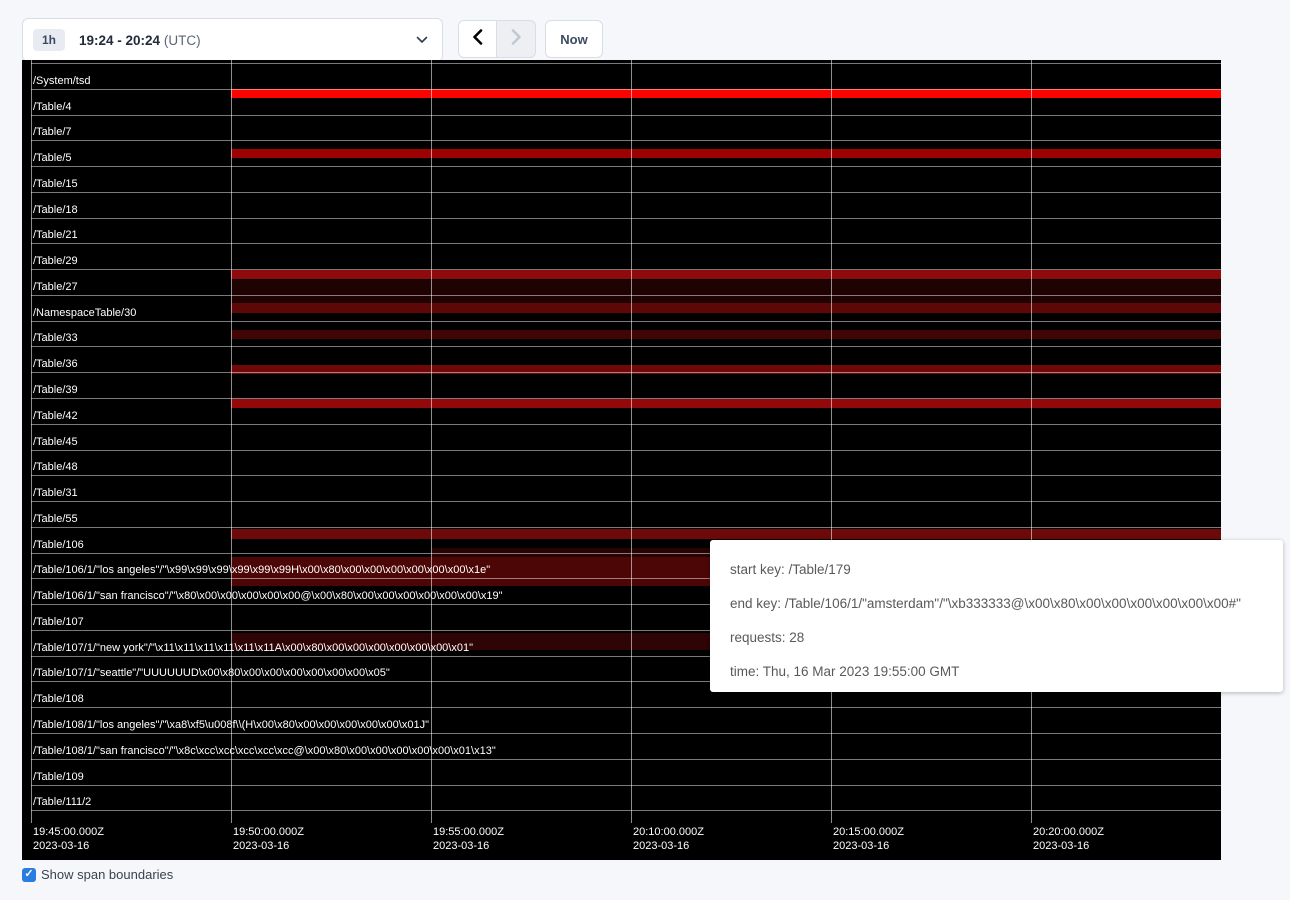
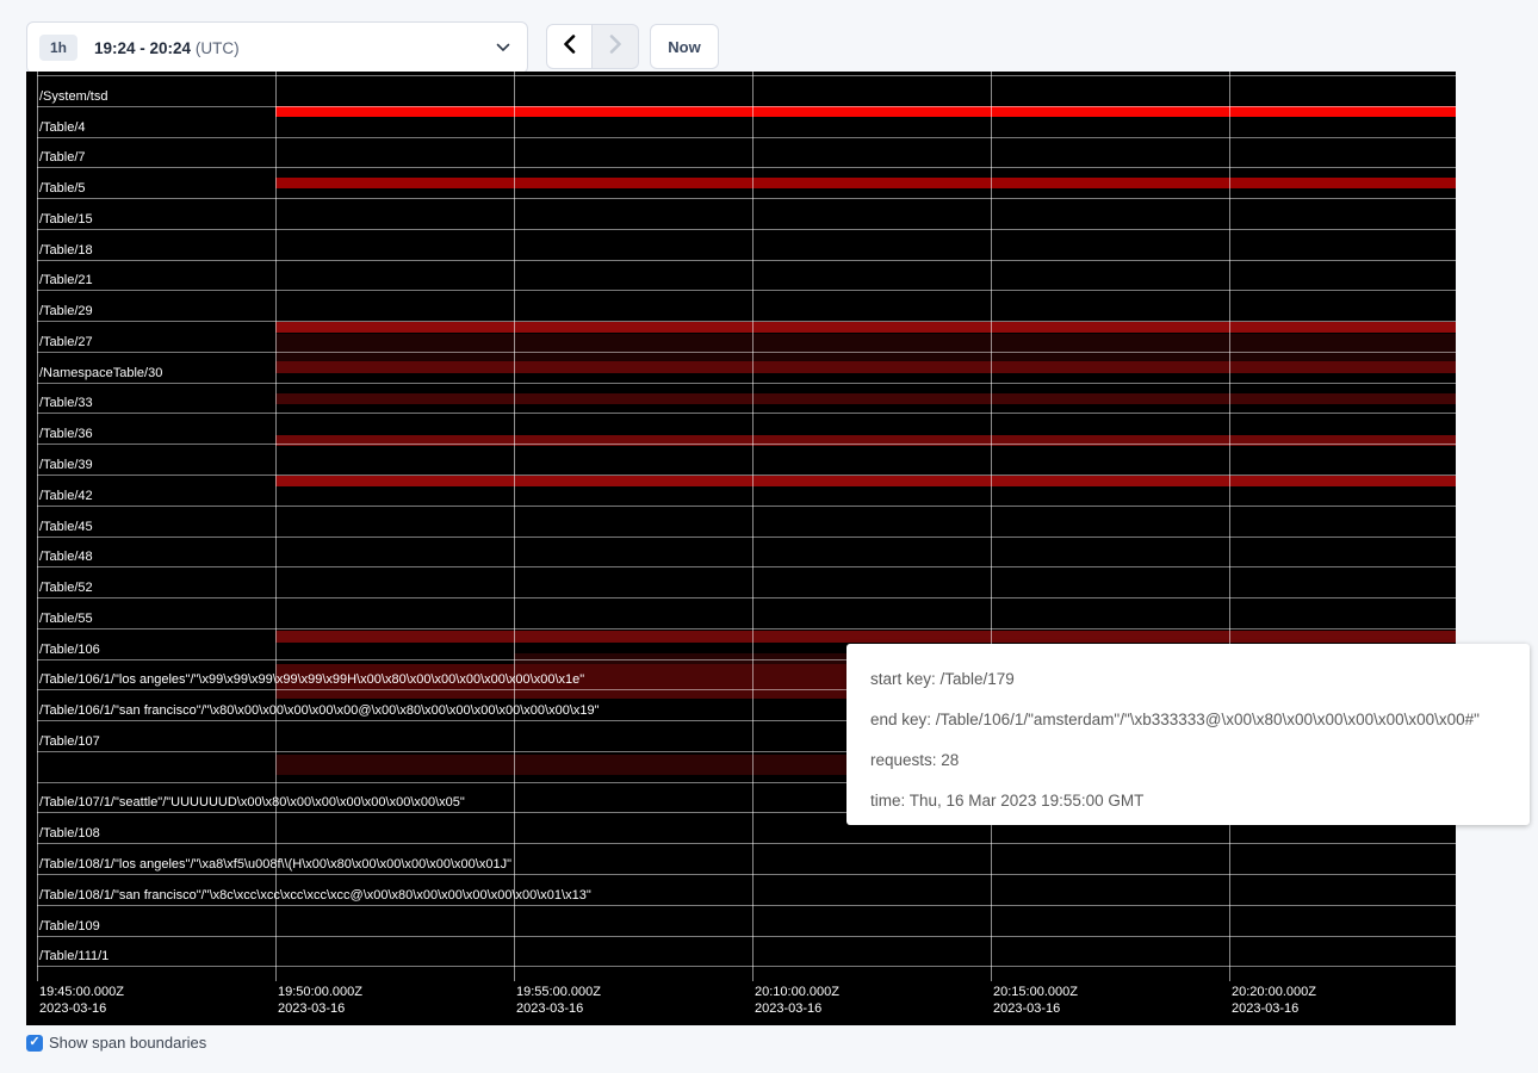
  1h
  19:24 - 20:24 (UTC)
  Now
  /System/tsd
  /Table/4
  /Table/7
  /Table/5
  /Table/15
  /Table/18
  /Table/21
  /Table/29
  /Table/27
  /NamespaceTable/30
  /Table/33
  /Table/36
  /Table/39
  /Table/42
  /Table/45
  /Table/48
- /Table/31
+ /Table/52
  /Table/55
  /Table/106
  /Table/106/1/"los angeles"/"\x99\x99\x99\x99\x99\x99H\x00\x80\x00\x00\x00\x00\x00\x00\x1e"
  /Table/106/1/"san francisco"/"\x80\x00\x00\x00\x00\x00@\x00\x80\x00\x00\x00\x00\x00\x00\x19"
  /Table/107
- /Table/107/1/"new york"/"\x11\x11\x11\x11\x11\x11A\x00\x80\x00\x00\x00\x00\x00\x00\x01"
  /Table/107/1/"seattle"/"UUUUUUD\x00\x80\x00\x00\x00\x00\x00\x00\x05"
  /Table/108
  /Table/108/1/"los angeles"/"\xa8\xf5\u008f\\(H\x00\x80\x00\x00\x00\x00\x00\x01J"
  /Table/108/1/"san francisco"/"\x8c\xcc\xcc\xcc\xcc\xcc@\x00\x80\x00\x00\x00\x00\x00\x01\x13"
  /Table/109
- /Table/111/2
+ /Table/111/1
  19:45:00.000Z
  2023-03-16
  19:50:00.000Z
  2023-03-16
  19:55:00.000Z
  2023-03-16
  20:10:00.000Z
  2023-03-16
  20:15:00.000Z
  2023-03-16
  20:20:00.000Z
  2023-03-16
  start key: /Table/179
  end key: /Table/106/1/"amsterdam"/"\xb333333@\x00\x80\x00\x00\x00\x00\x00\x00#"
  requests: 28
  time: Thu, 16 Mar 2023 19:55:00 GMT
  ✓
  Show span boundaries
